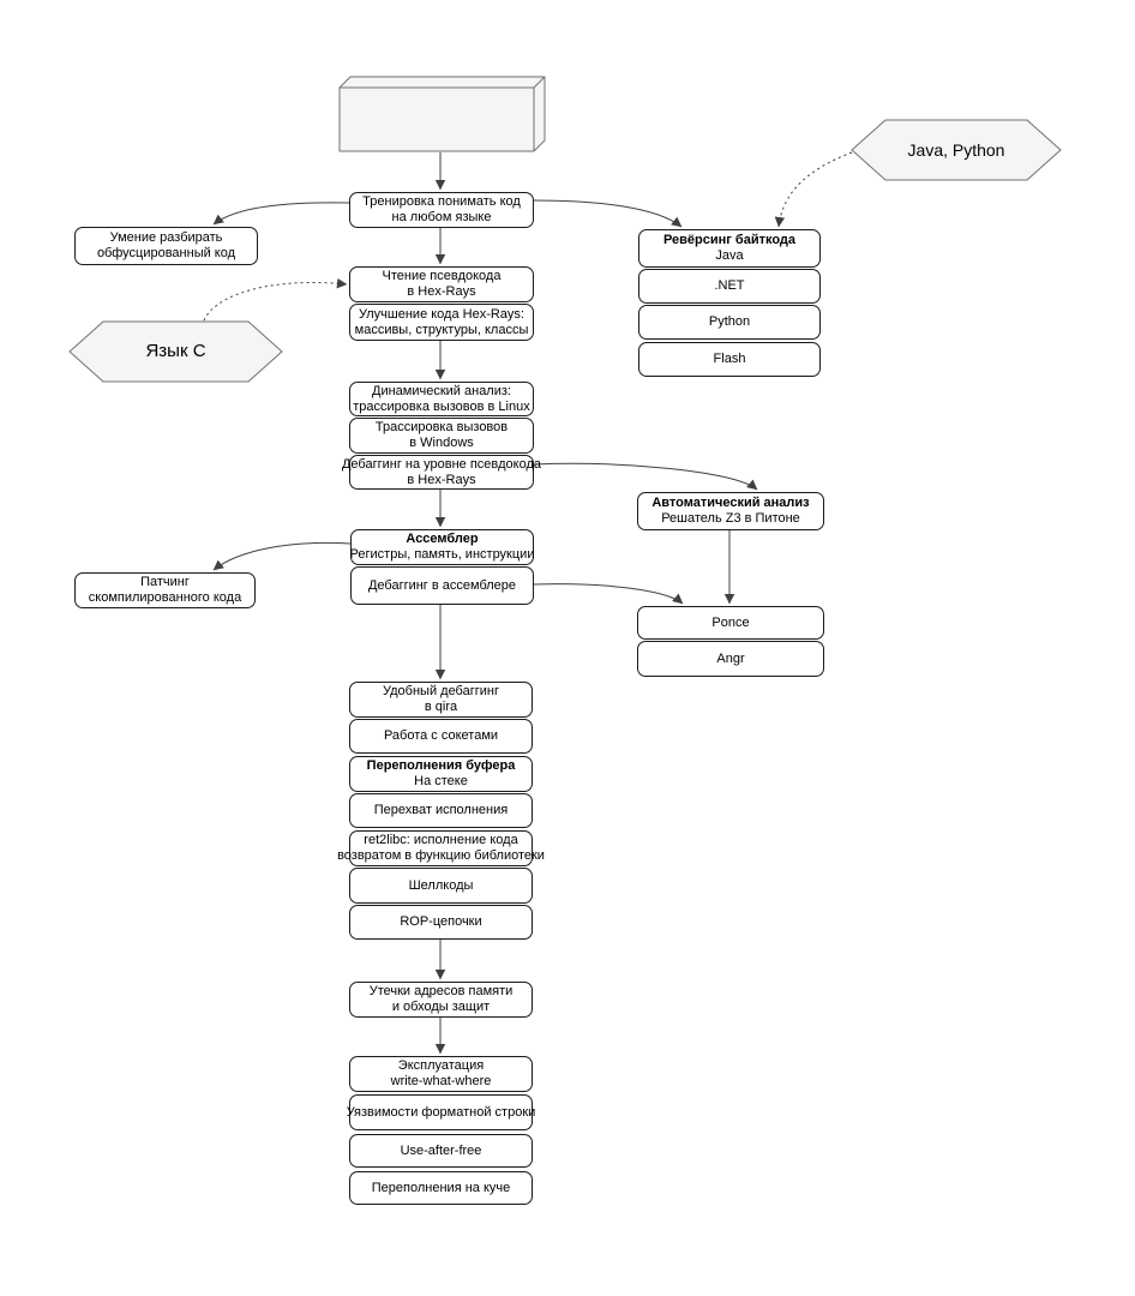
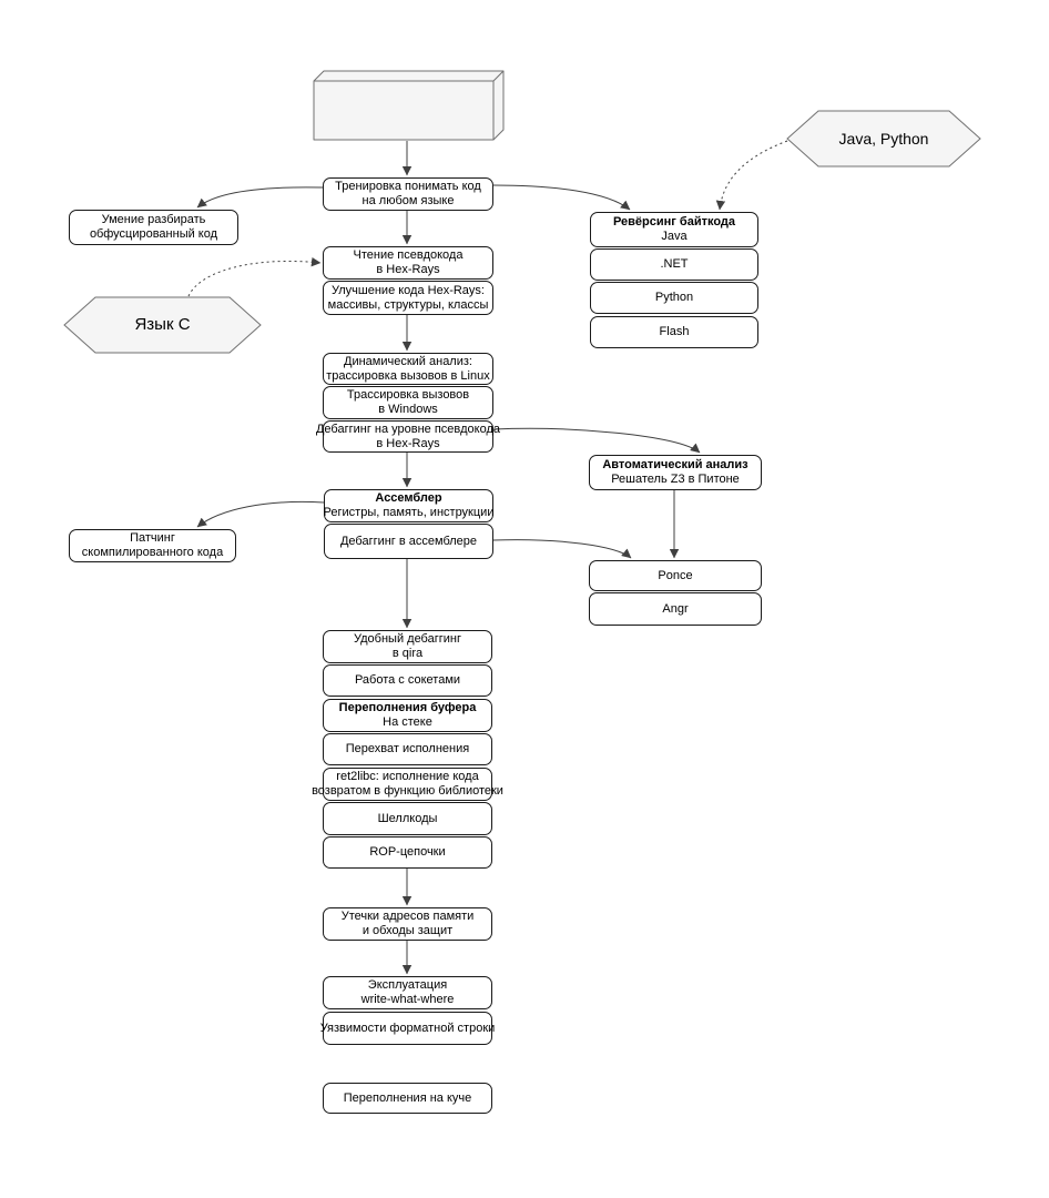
  Java, Python
  Язык C
  Тренировка понимать код
  на любом языке
  Умение разбирать
  обфусцированный код
  Чтение псевдокода
  в Hex-Rays
  Улучшение кода Hex-Rays:
  массивы, структуры, классы
  Ревёрсинг байткода
  Java
  .NET
  Python
  Flash
  Динамический анализ:
  трассировка вызовов в Linux
  Трассировка вызовов
  в Windows
  Дебаггинг на уровне псевдокода
  в Hex-Rays
  Автоматический анализ
  Решатель Z3 в Питоне
  Ассемблер
  Регистры, память, инструкции
  Дебаггинг в ассемблере
  Патчинг
  скомпилированного кода
  Ponce
  Angr
  Удобный дебаггинг
  в qira
  Работа с сокетами
  Переполнения буфера
  На стеке
  Перехват исполнения
  ret2libc: исполнение кода
  возвратом в функцию библиотеки
  Шеллкоды
  ROP-цепочки
  Утечки адресов памяти
  и обходы защит
  Эксплуатация
  write-what-where
  Уязвимости форматной строки
- Use-after-free
  Переполнения на куче
